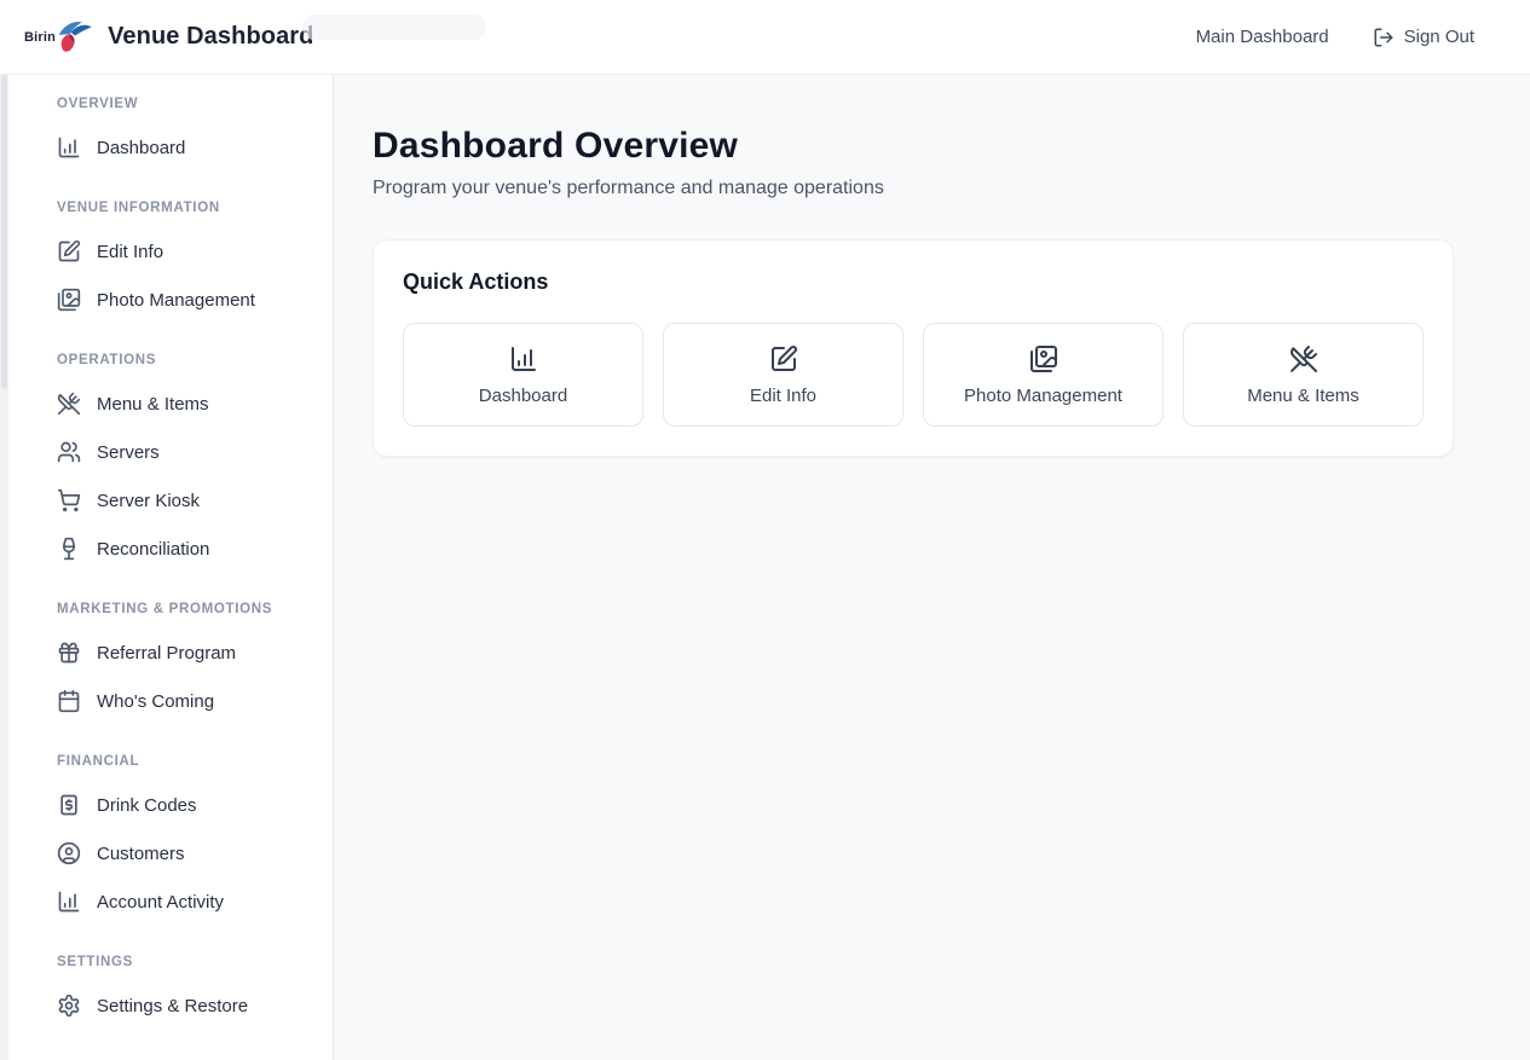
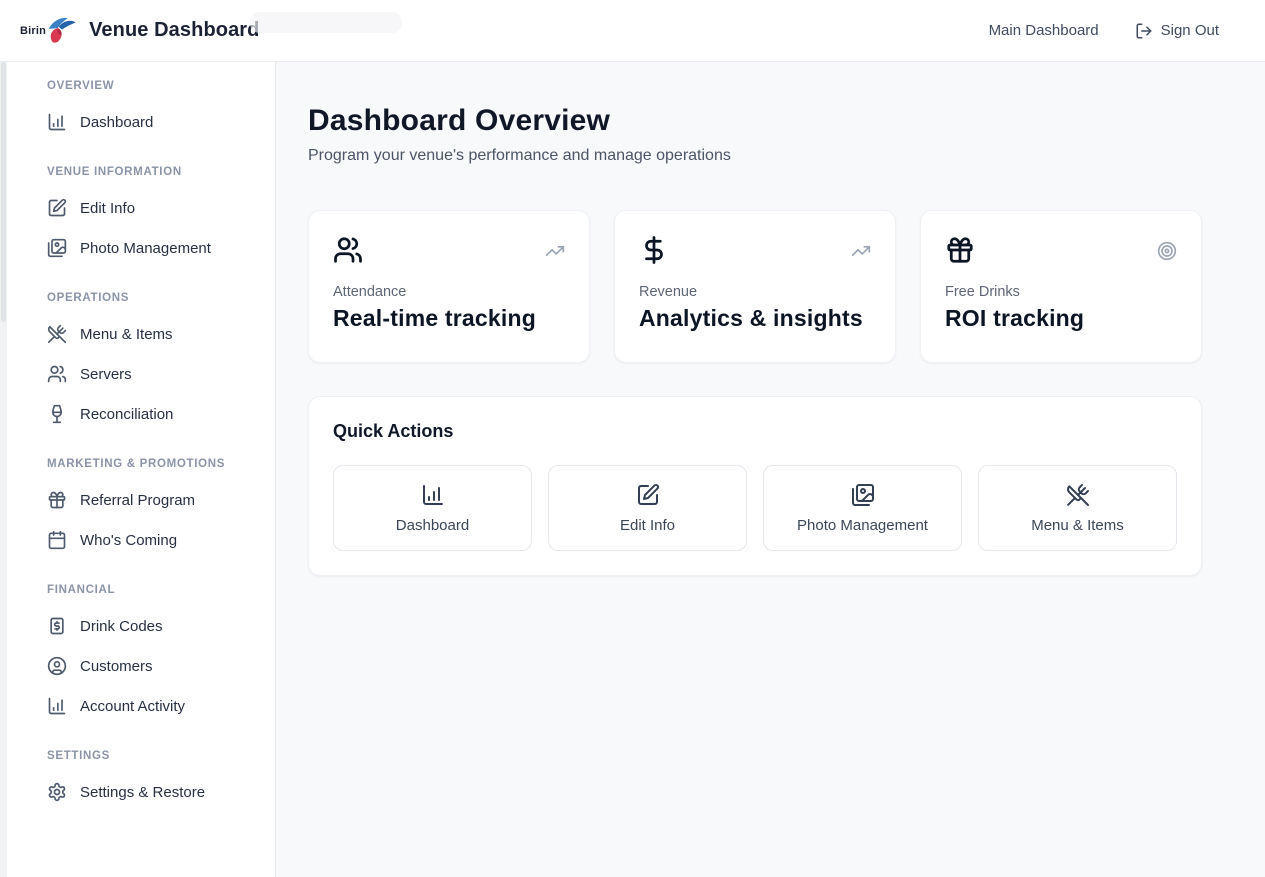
  Birin
  Venue Dashboard
  Main Dashboard
  Sign Out
  OVERVIEW
  Dashboard
  VENUE INFORMATION
  Edit Info
  Photo Management
  OPERATIONS
  Menu & Items
  Servers
- Server Kiosk
  Reconciliation
  MARKETING & PROMOTIONS
  Referral Program
  Who's Coming
  FINANCIAL
  Drink Codes
  Customers
  Account Activity
  SETTINGS
  Settings & Restore
  Dashboard Overview
  Program your venue's performance and manage operations
+ Attendance
+ Real-time tracking
+ Revenue
+ Analytics & insights
+ Free Drinks
+ ROI tracking
  Quick Actions
  Dashboard
  Edit Info
  Photo Management
  Menu & Items
